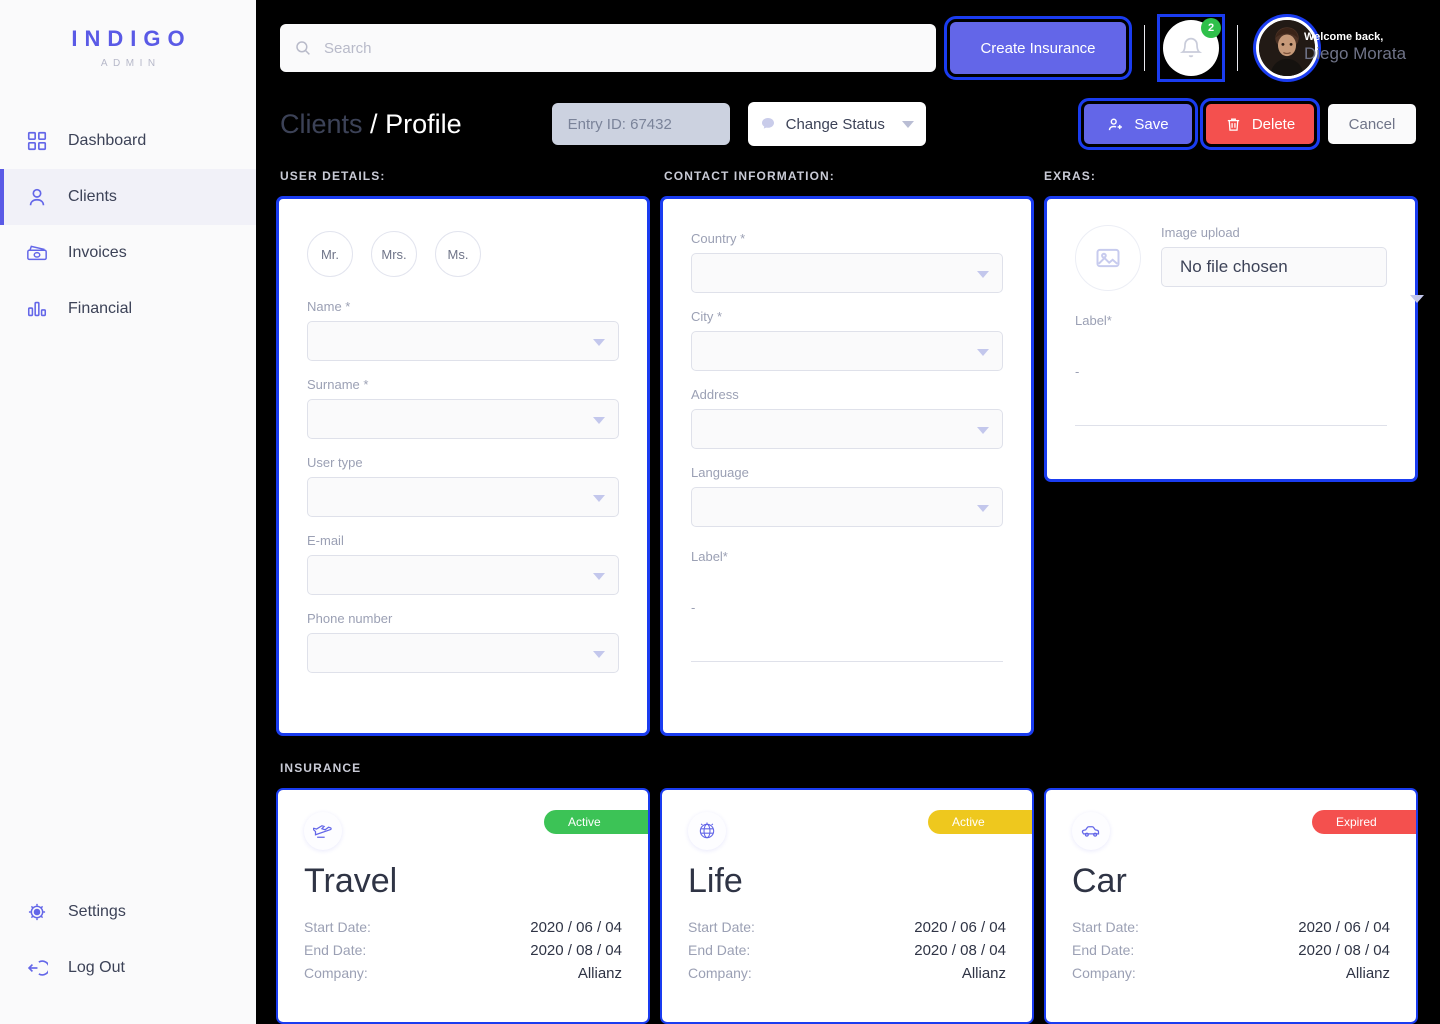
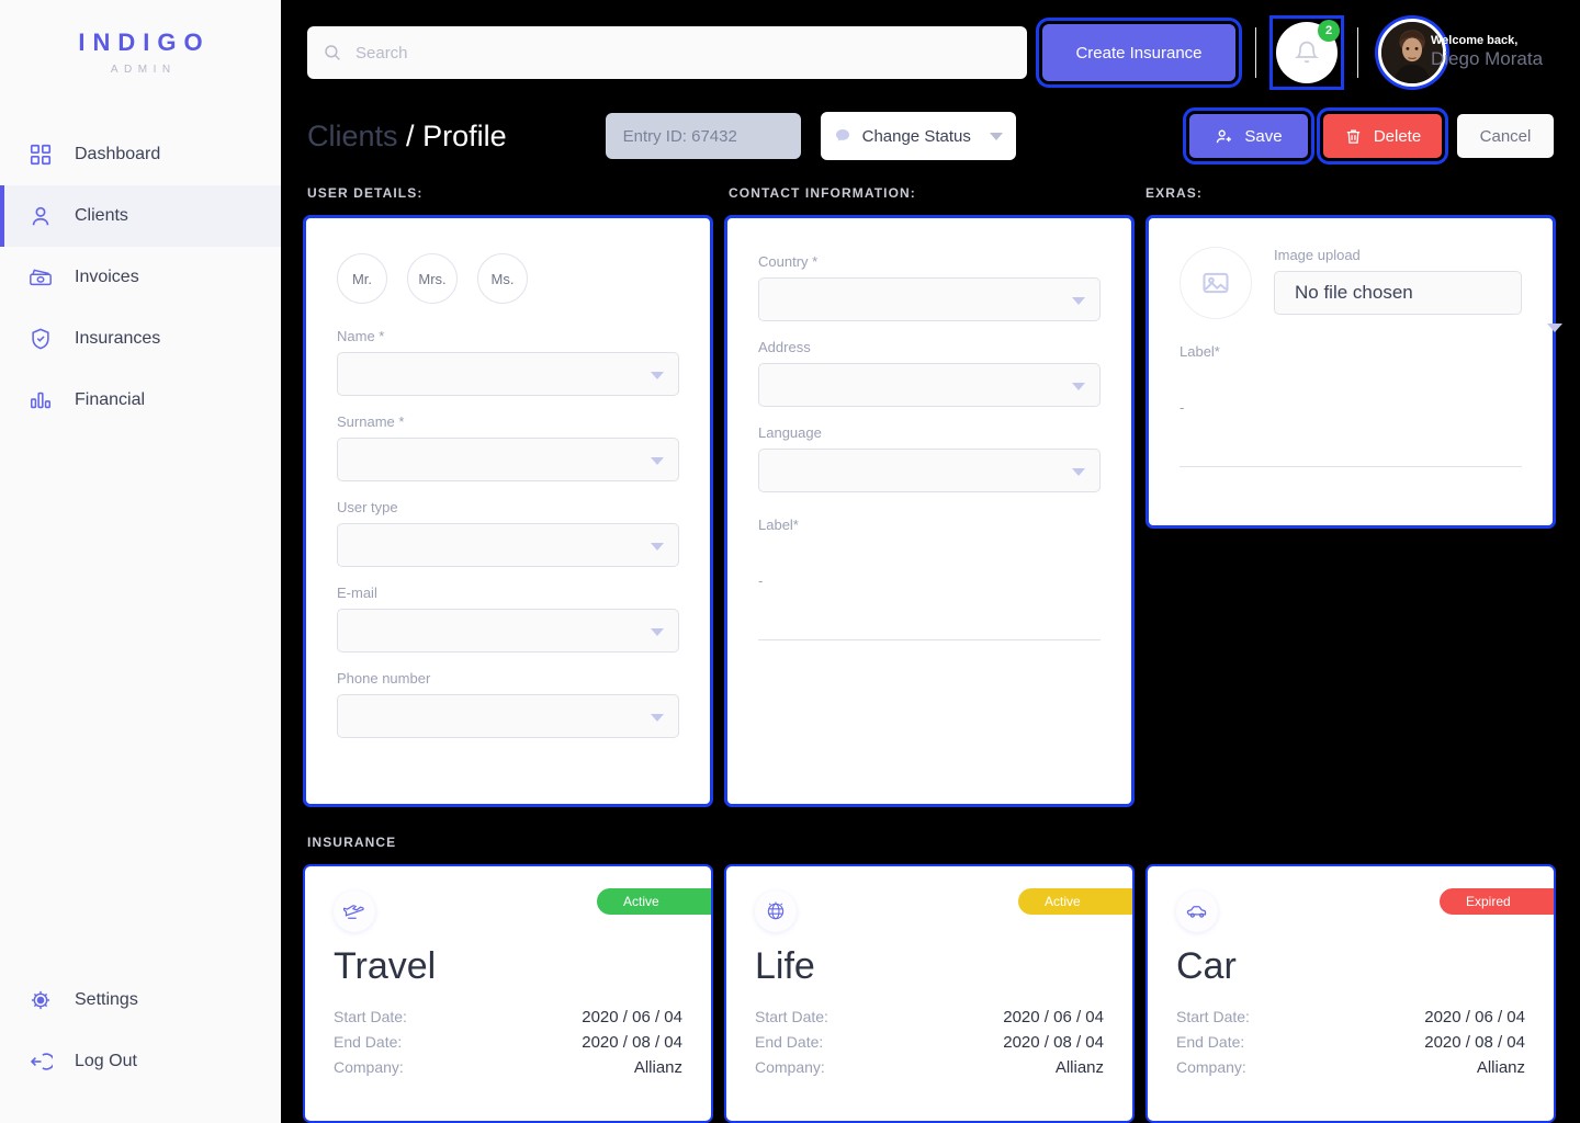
  INDIGO
  ADMIN
  Dashboard
  Clients
  Invoices
+ Insurances
  Financial
  Settings
  Log Out
  Search
  Create Insurance
  2
  Welcome back,
  Diego Morata
  Clients / Profile
  Entry ID: 67432
  Change Status
  Save
  Delete
  Cancel
  USER DETAILS:
  CONTACT INFORMATION:
  EXRAS:
  Mr.
  Mrs.
  Ms.
  Name *
  Surname *
  User type
  E-mail
  Phone number
  Country *
- City *
  Address
  Language
  Label*
  -
  Image upload
  No file chosen
  Label*
  -
  INSURANCE
  Active
  Travel
  Start Date:
  2020 / 06 / 04
  End Date:
  2020 / 08 / 04
  Company:
  Allianz
  Active
  Life
  Start Date:
  2020 / 06 / 04
  End Date:
  2020 / 08 / 04
  Company:
  Allianz
  Expired
  Car
  Start Date:
  2020 / 06 / 04
  End Date:
  2020 / 08 / 04
  Company:
  Allianz
